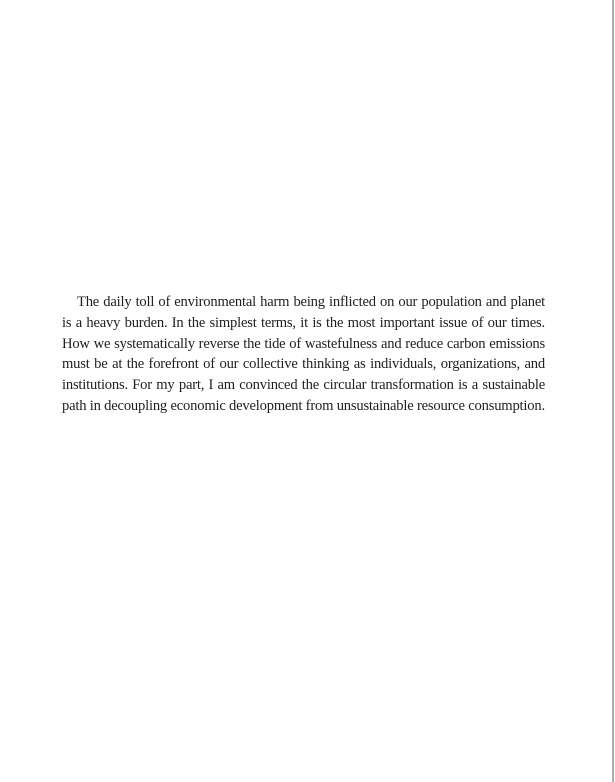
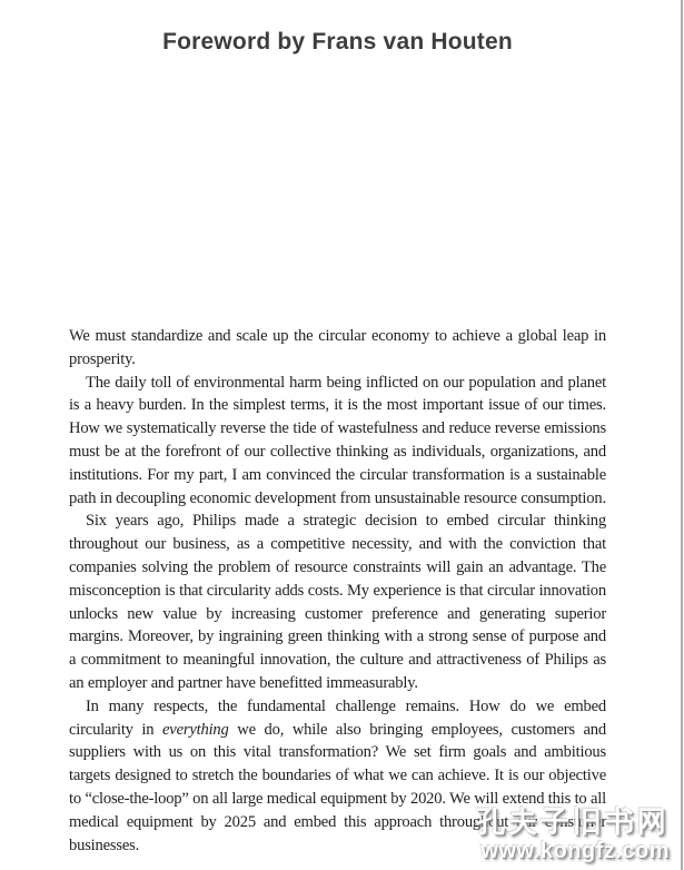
+ Foreword by Frans van Houten
+ We must standardize and scale up the circular economy to achieve a global leap in prosperity.
- The daily toll of environmental harm being inflicted on our population and planet is a heavy burden. In the simplest terms, it is the most important issue of our times. How we systematically reverse the tide of wastefulness and reduce carbon emissions must be at the forefront of our collective thinking as individuals, organizations, and institutions. For my part, I am convinced the circular transformation is a sustainable path in decoupling economic development from unsustainable resource consumption.
+ The daily toll of environmental harm being inflicted on our population and planet is a heavy burden. In the simplest terms, it is the most important issue of our times. How we systematically reverse the tide of wastefulness and reduce reverse emissions must be at the forefront of our collective thinking as individuals, organizations, and institutions. For my part, I am convinced the circular transformation is a sustainable path in decoupling economic development from unsustainable resource consumption.
+ Six years ago, Philips made a strategic decision to embed circular thinking throughout our business, as a competitive necessity, and with the conviction that companies solving the problem of resource constraints will gain an advantage. The misconception is that circularity adds costs. My experience is that circular innovation unlocks new value by increasing customer preference and generating superior margins. Moreover, by ingraining green thinking with a strong sense of purpose and a commitment to meaningful innovation, the culture and attractiveness of Philips as an employer and partner have benefitted immeasurably.
+ In many respects, the fundamental challenge remains. How do we embed circularity in everything we do, while also bringing employees, customers and suppliers with us on this vital transformation? We set firm goals and ambitious targets designed to stretch the boundaries of what we can achieve. It is our objective to “close-the-loop” on all large medical equipment by 2020. We will extend this to all medical equipment by 2025 and embed this approach throughout our consumer businesses.
+ 孔夫子旧书网
+ www.kongfz.com
